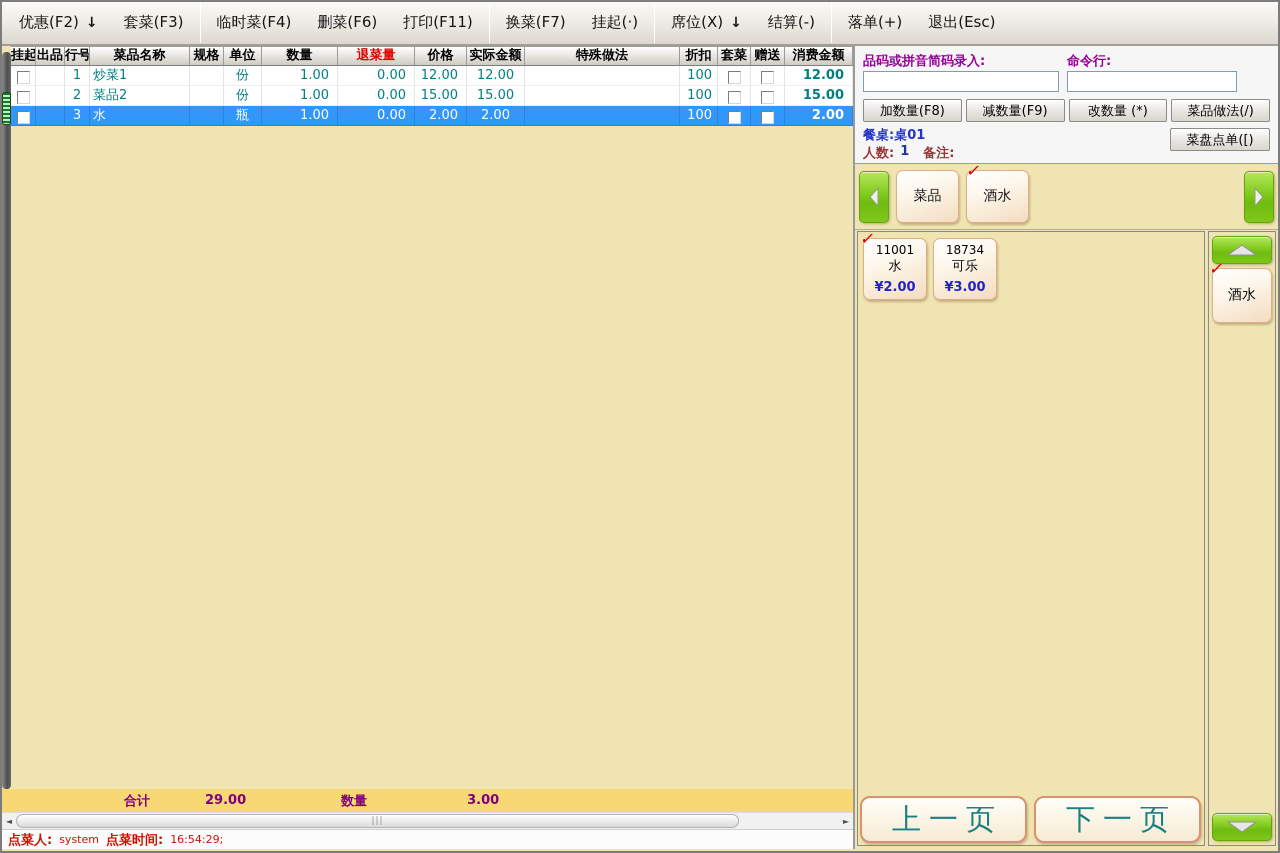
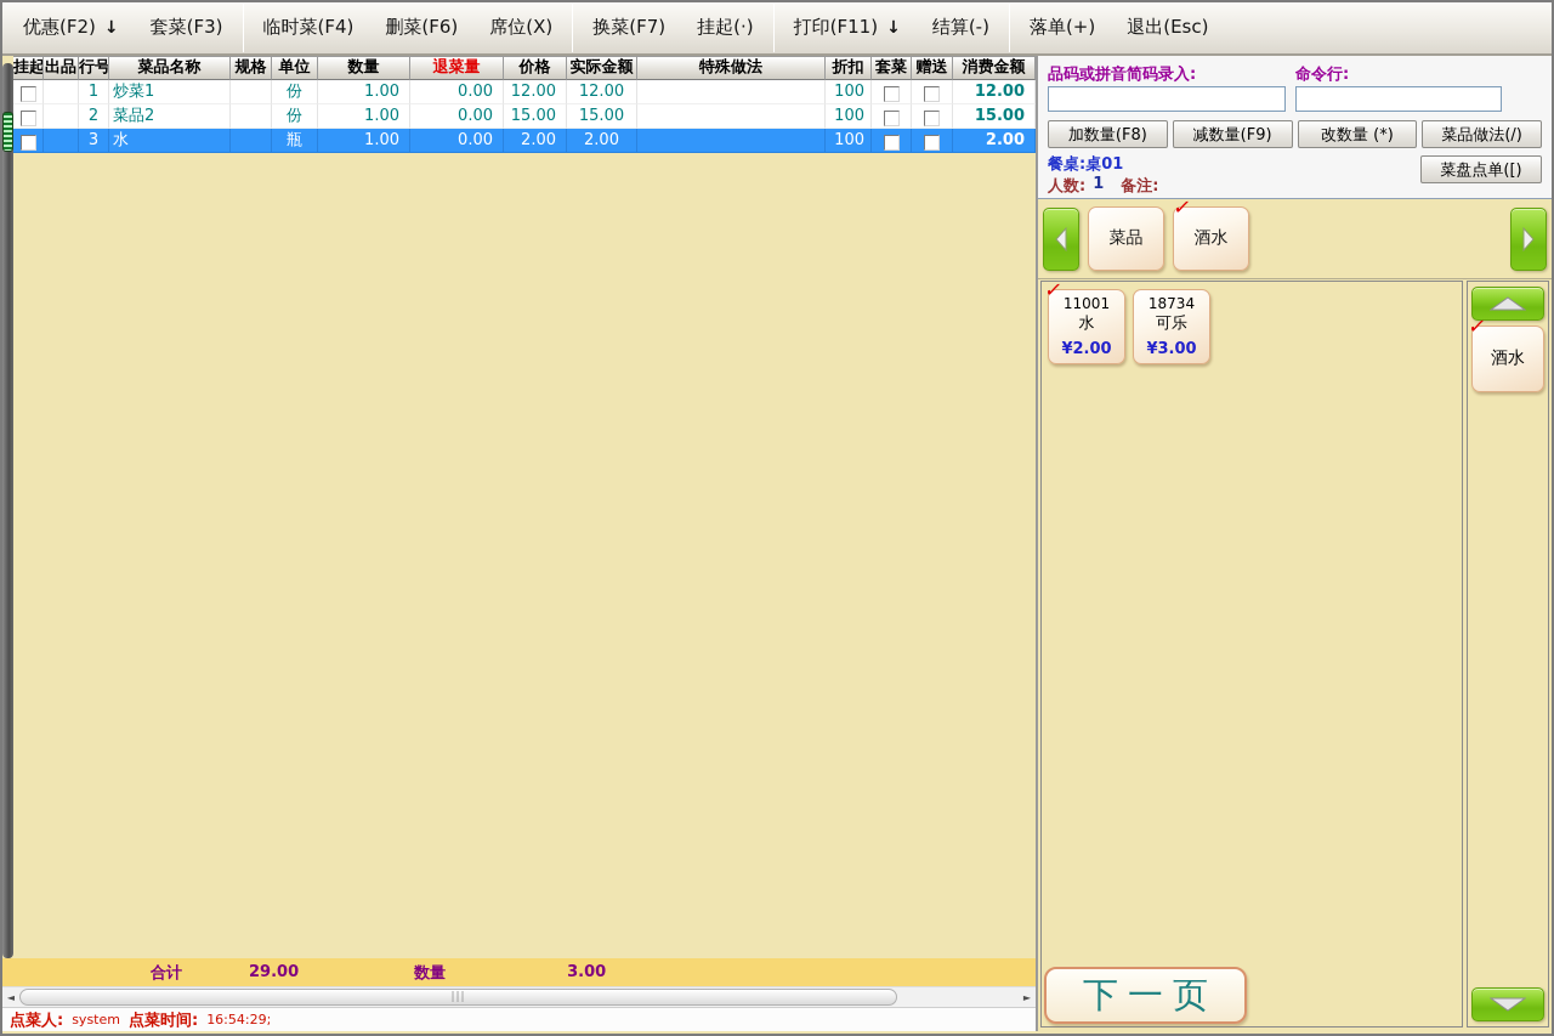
  优惠(F2)
  ↓
  套菜(F3)
  临时菜(F4)
  删菜(F6)
- 打印(F11)
+ 席位(X)
  换菜(F7)
  挂起(·)
- 席位(X)
+ 打印(F11)
  ↓
  结算(-)
  落单(+)
  退出(Esc)
  挂起
  出品
  行号
  菜品名称
  规格
  单位
  数量
  退菜量
  价格
  实际金额
  特殊做法
  折扣
  套菜
  赠送
  消费金额
  1
  炒菜1
  份
  1.00
  0.00
  12.00
  12.00
  100
  12.00
  2
  菜品2
  份
  1.00
  0.00
  15.00
  15.00
  100
  15.00
  3
  水
  瓶
  1.00
  0.00
  2.00
  2.00
  100
  2.00
  合计
  29.00
  数量
  3.00
  ◄
  |||
  ►
  点菜人:
  system
  点菜时间:
  16:54:29;
  品码或拼音简码录入:
  命令行:
  加数量(F8)
  减数量(F9)
  改数量 (*)
  菜品做法(/)
  餐桌:桌01
  人数:
  1
  备注:
  菜盘点单([)
  菜品
  酒水
  11001
  水
  ¥2.00
  18734
  可乐
  ¥3.00
- 上一页
  下一页
  酒水
